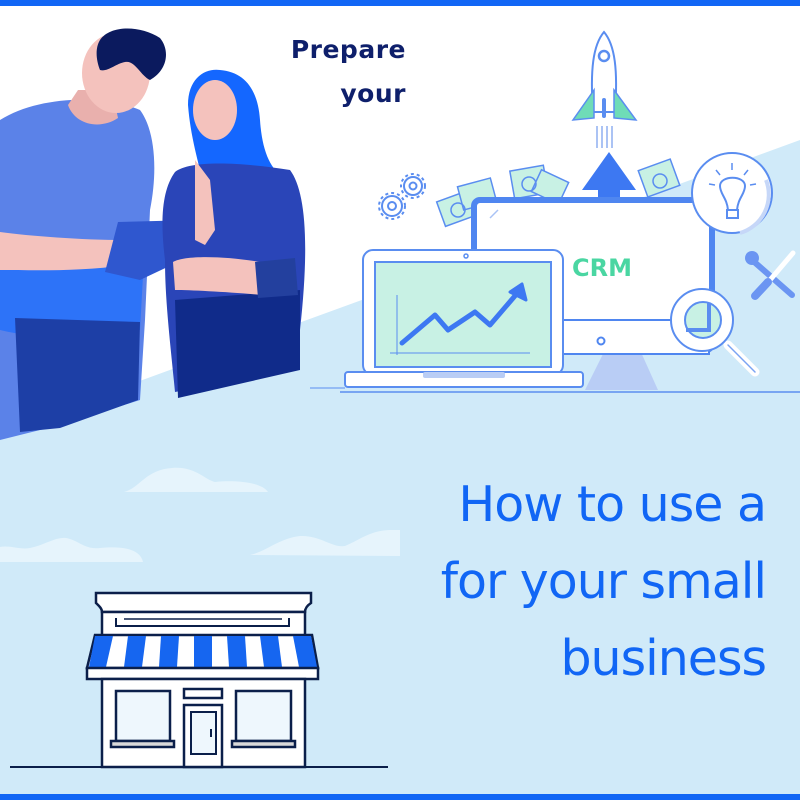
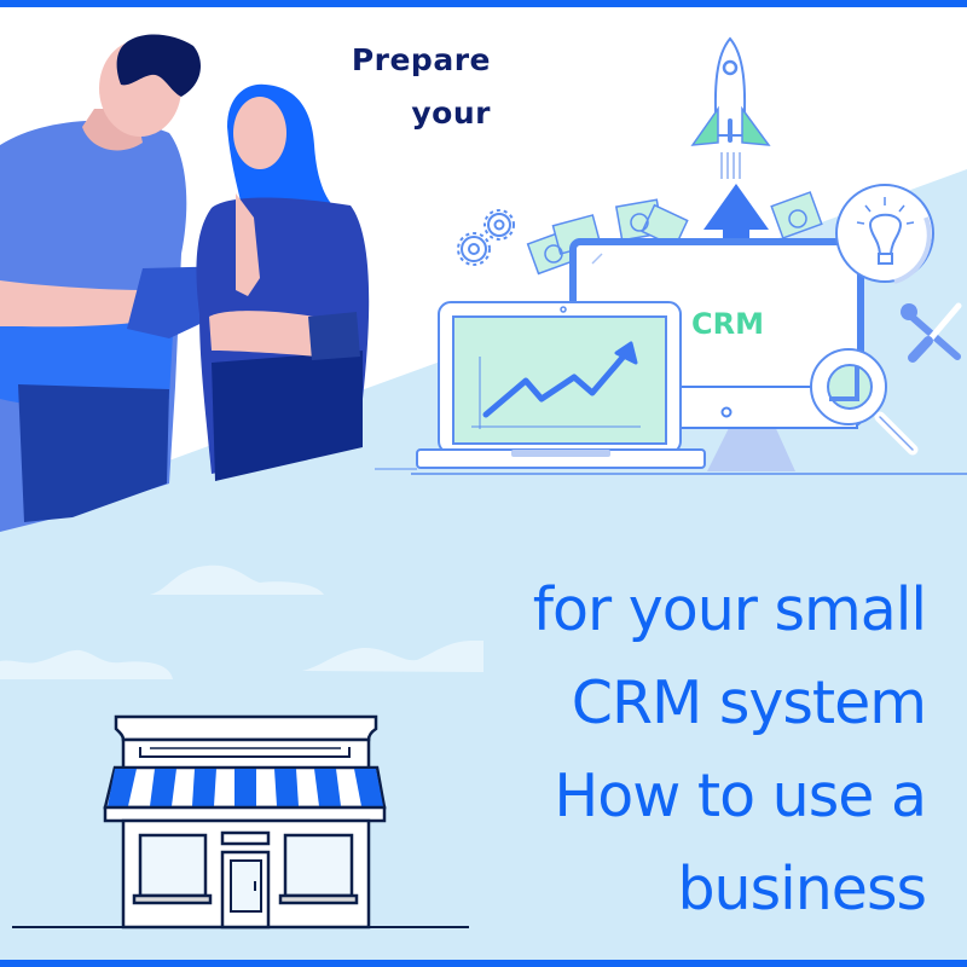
  Prepare
  your
  CRM
- How to use a
+ for your small
+ CRM system
- for your small
+ How to use a
  business
